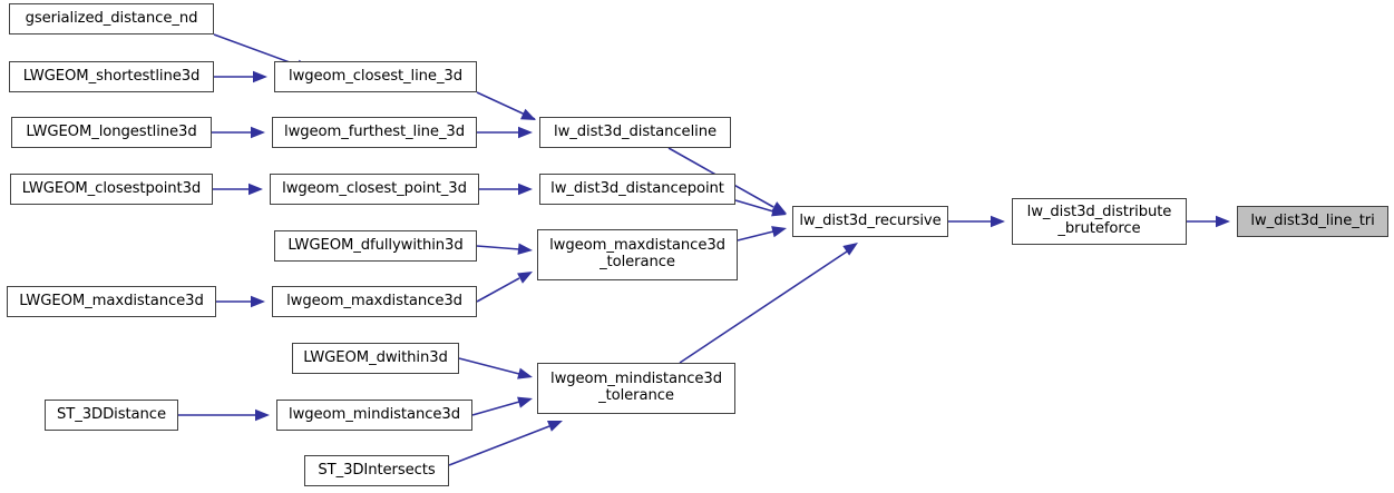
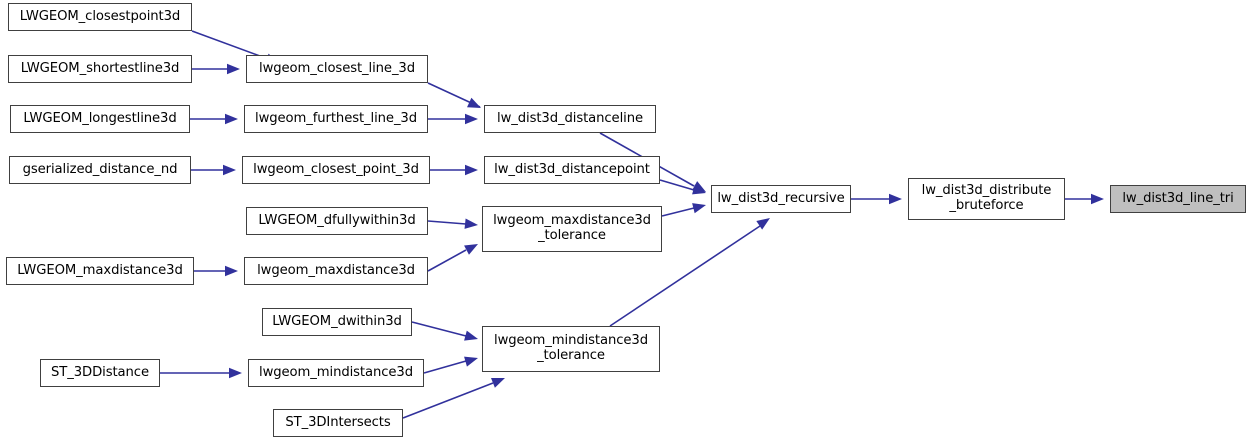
- gserialized_distance_nd
+ LWGEOM_closestpoint3d
  LWGEOM_shortestline3d
  LWGEOM_longestline3d
- LWGEOM_closestpoint3d
+ gserialized_distance_nd
  LWGEOM_maxdistance3d
  ST_3DDistance
  lwgeom_closest_line_3d
  lwgeom_furthest_line_3d
  lwgeom_closest_point_3d
  LWGEOM_dfullywithin3d
  lwgeom_maxdistance3d
  LWGEOM_dwithin3d
  lwgeom_mindistance3d
  ST_3DIntersects
  lw_dist3d_distanceline
  lw_dist3d_distancepoint
  lwgeom_maxdistance3d
  _tolerance
  lwgeom_mindistance3d
  _tolerance
  lw_dist3d_recursive
  lw_dist3d_distribute
  _bruteforce
  lw_dist3d_line_tri
